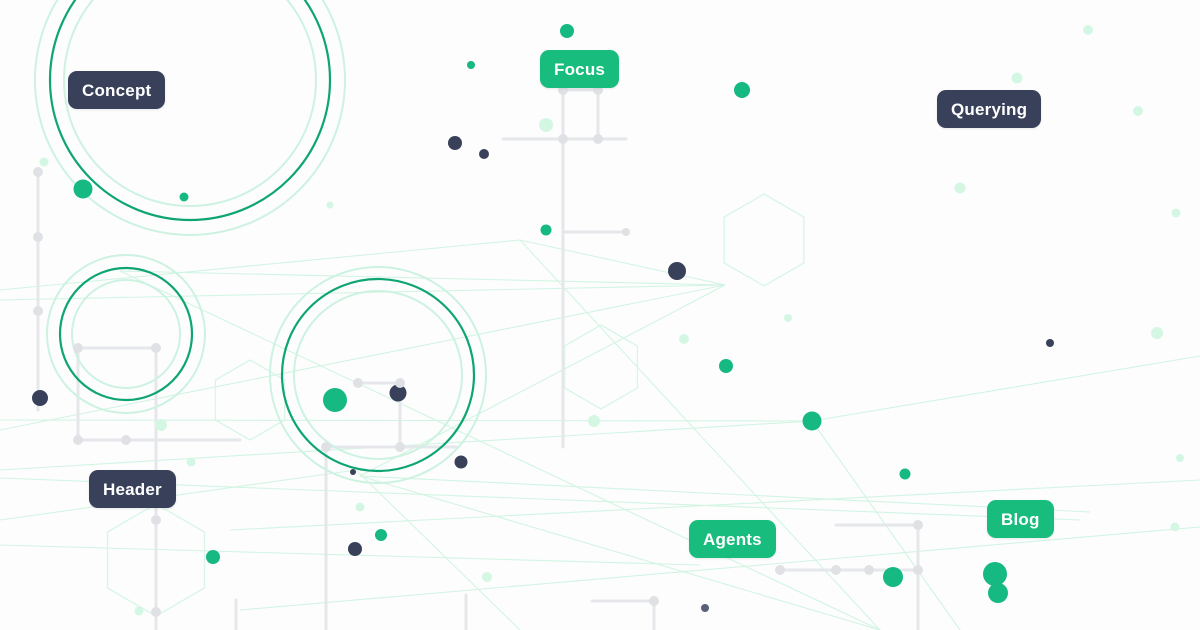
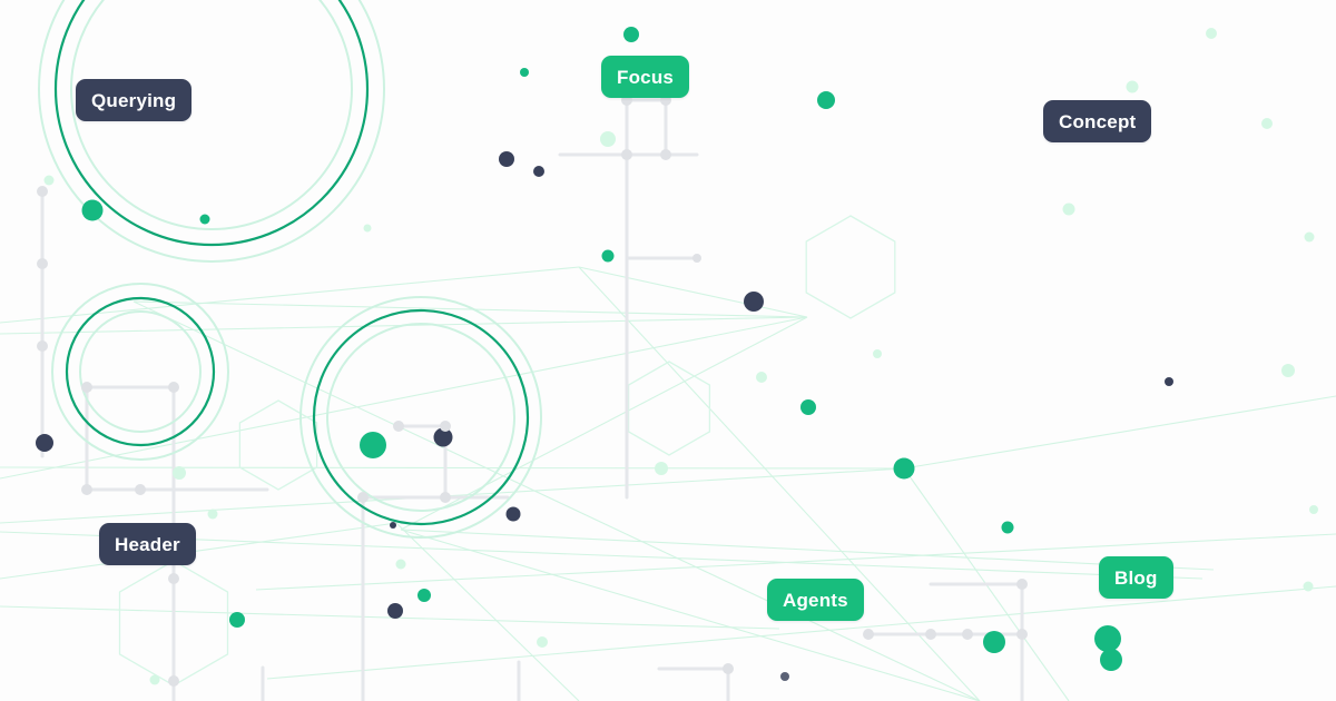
- Concept
+ Querying
  Focus
- Querying
+ Concept
  Header
  Agents
  Blog
